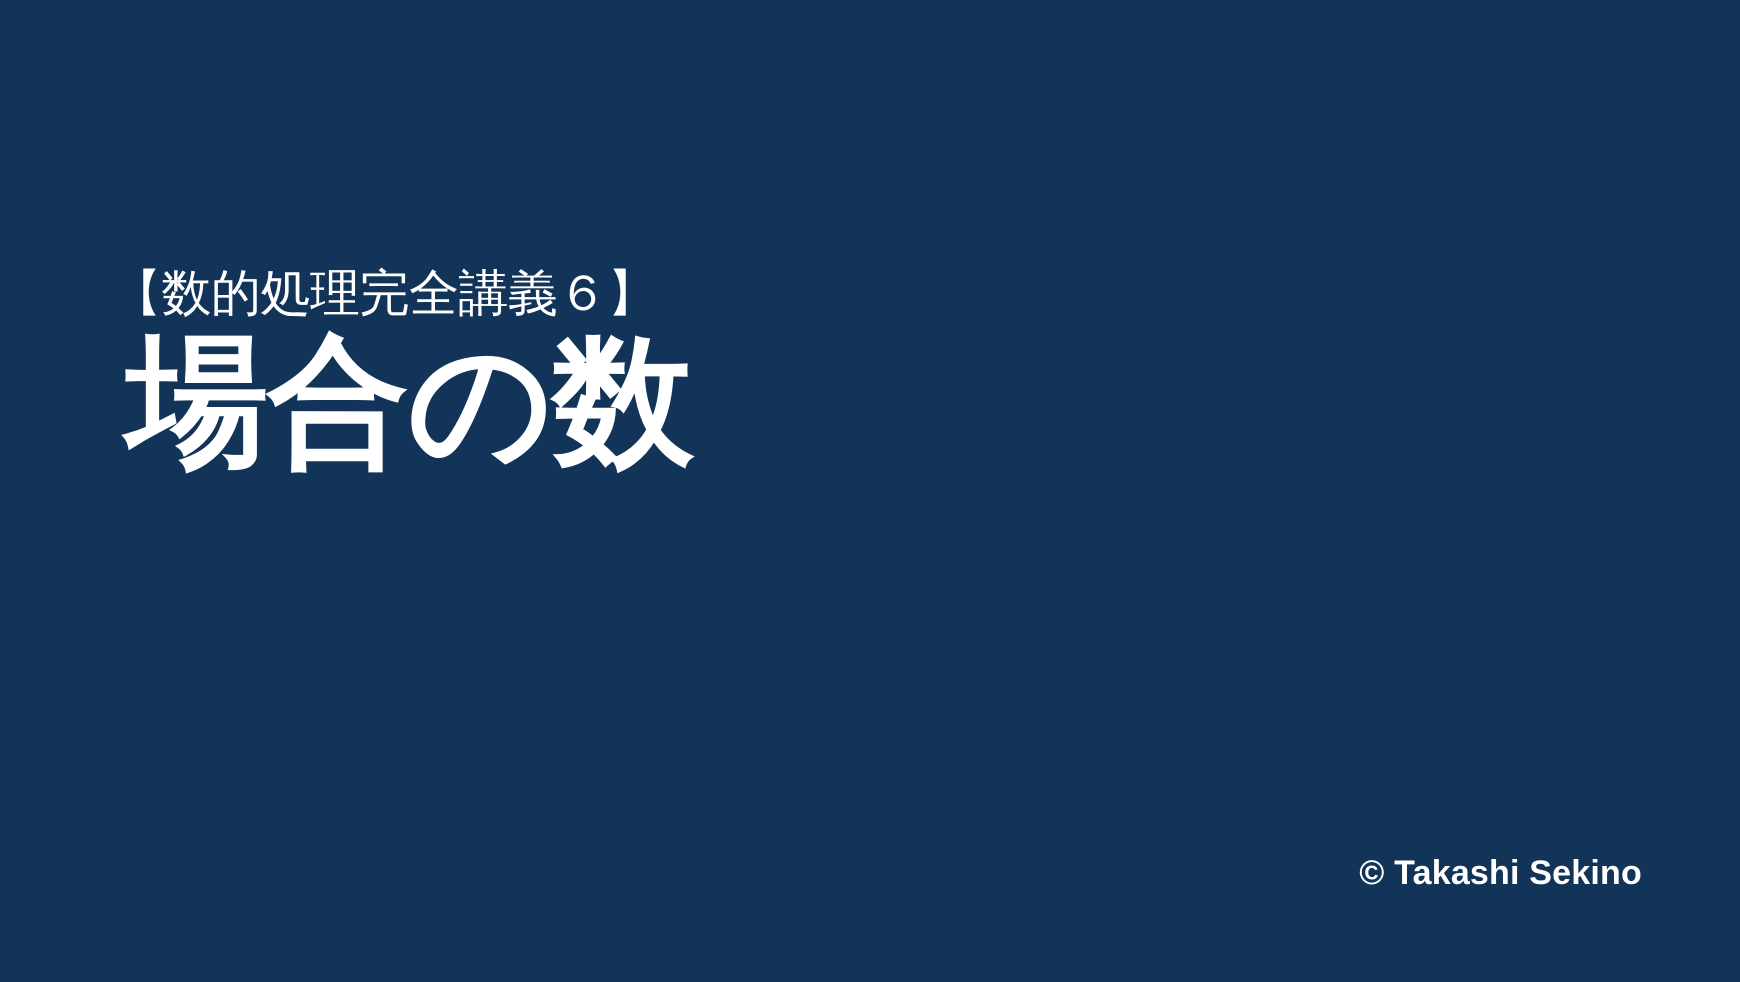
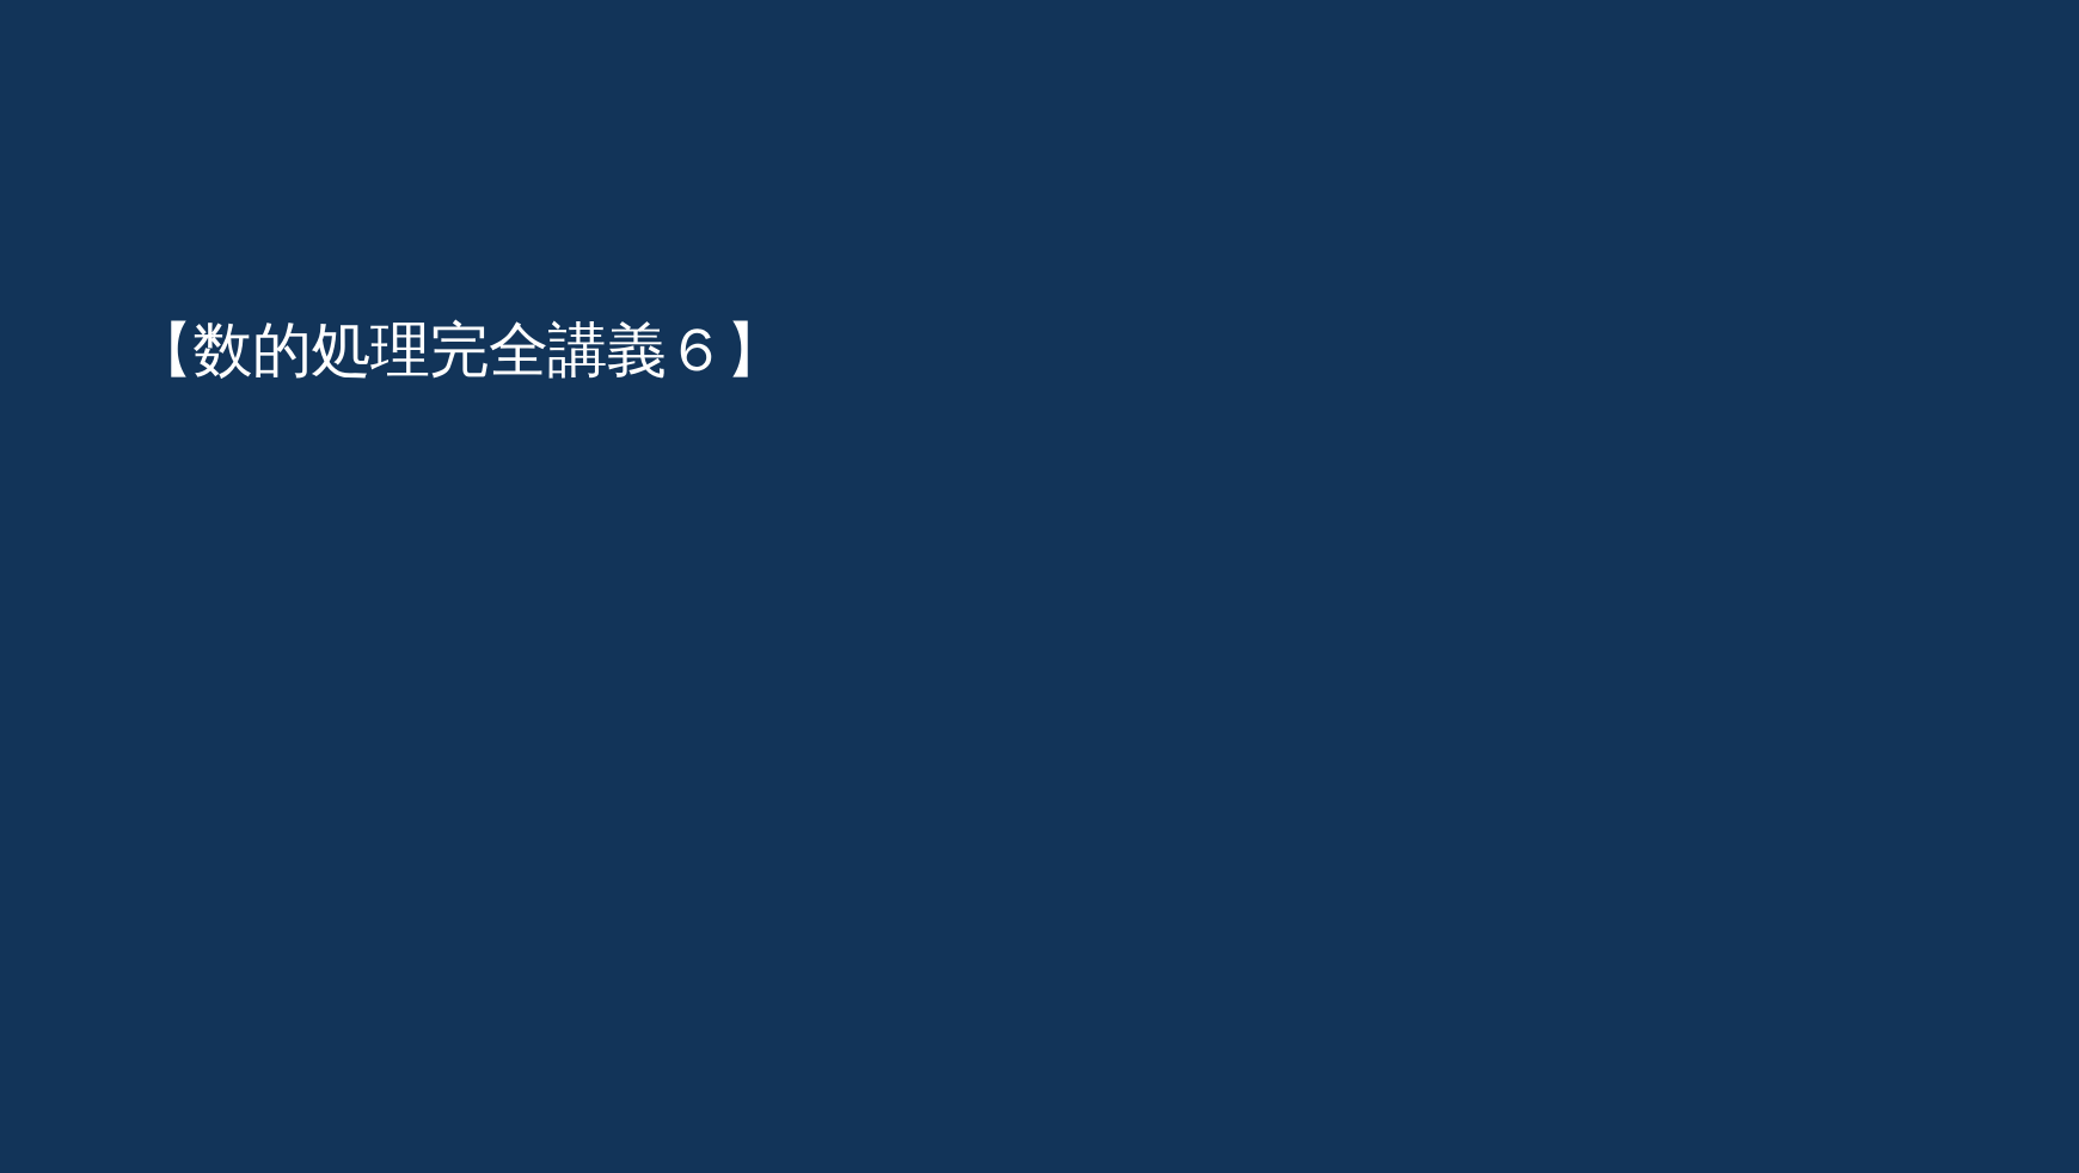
  【数的処理完全講義６】
- 場合の数
- © Takashi Sekino
